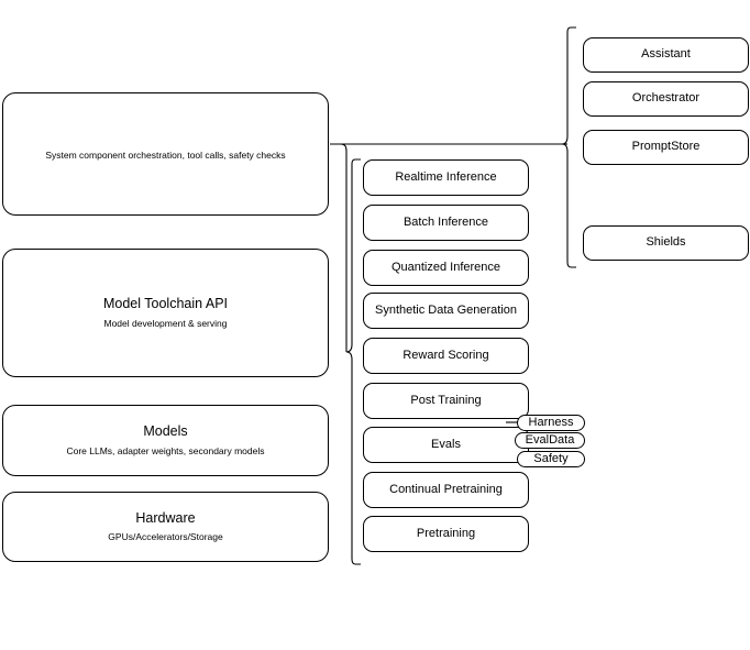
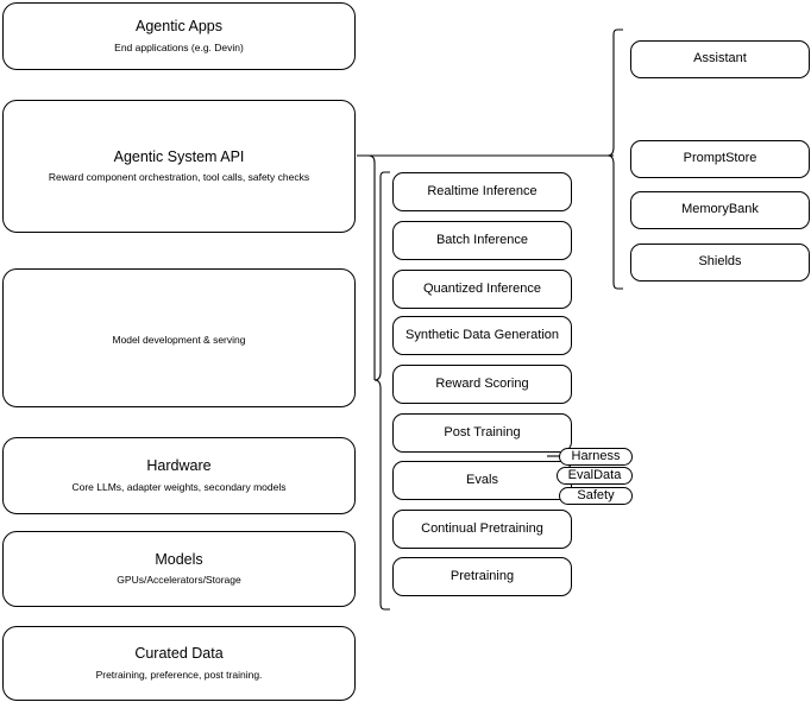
+ Agentic Apps
+ End applications (e.g. Devin)
+ Agentic System API
- System component orchestration, tool calls, safety checks
+ Reward component orchestration, tool calls, safety checks
- Model Toolchain API
  Model development & serving
- Models
+ Hardware
  Core LLMs, adapter weights, secondary models
- Hardware
+ Models
  GPUs/Accelerators/Storage
+ Curated Data
+ Pretraining, preference, post training.
  Realtime Inference
  Batch Inference
  Quantized Inference
  Synthetic Data Generation
  Reward Scoring
  Post Training
  Evals
  Continual Pretraining
  Pretraining
  Assistant
- Orchestrator
  PromptStore
+ MemoryBank
  Shields
  Harness
  EvalData
  Safety
